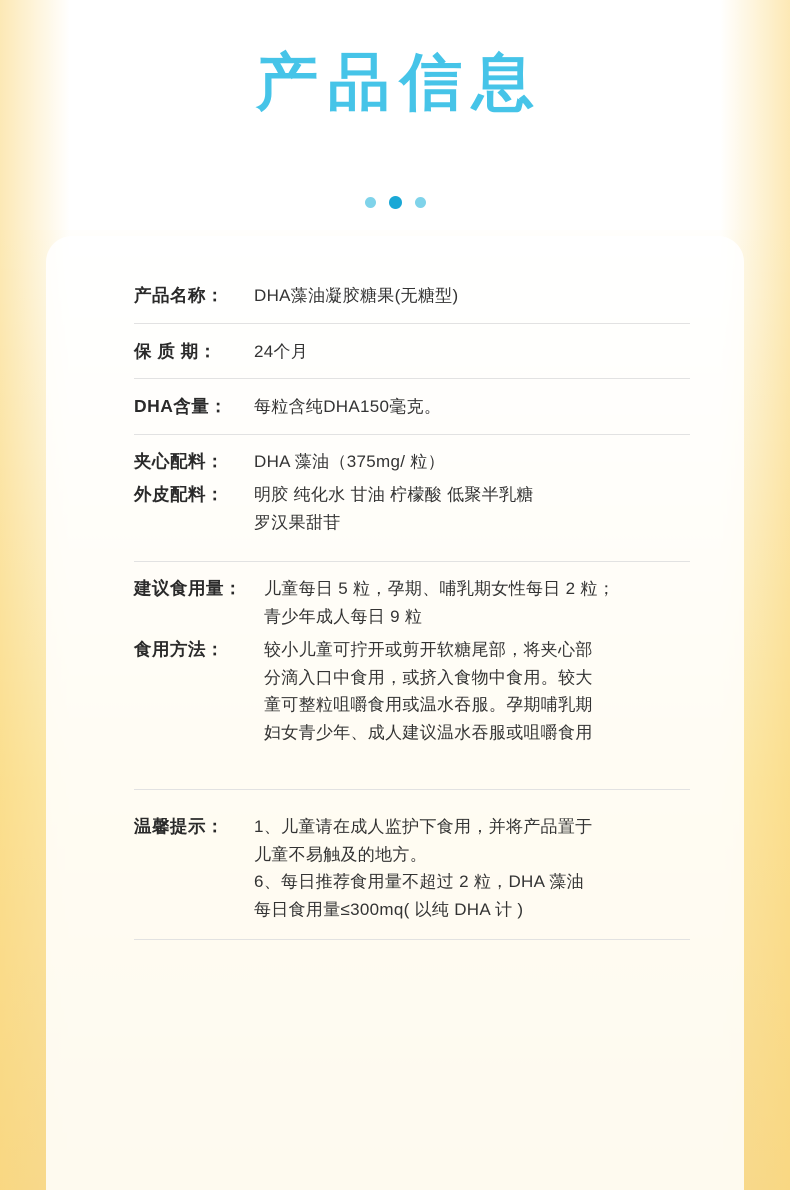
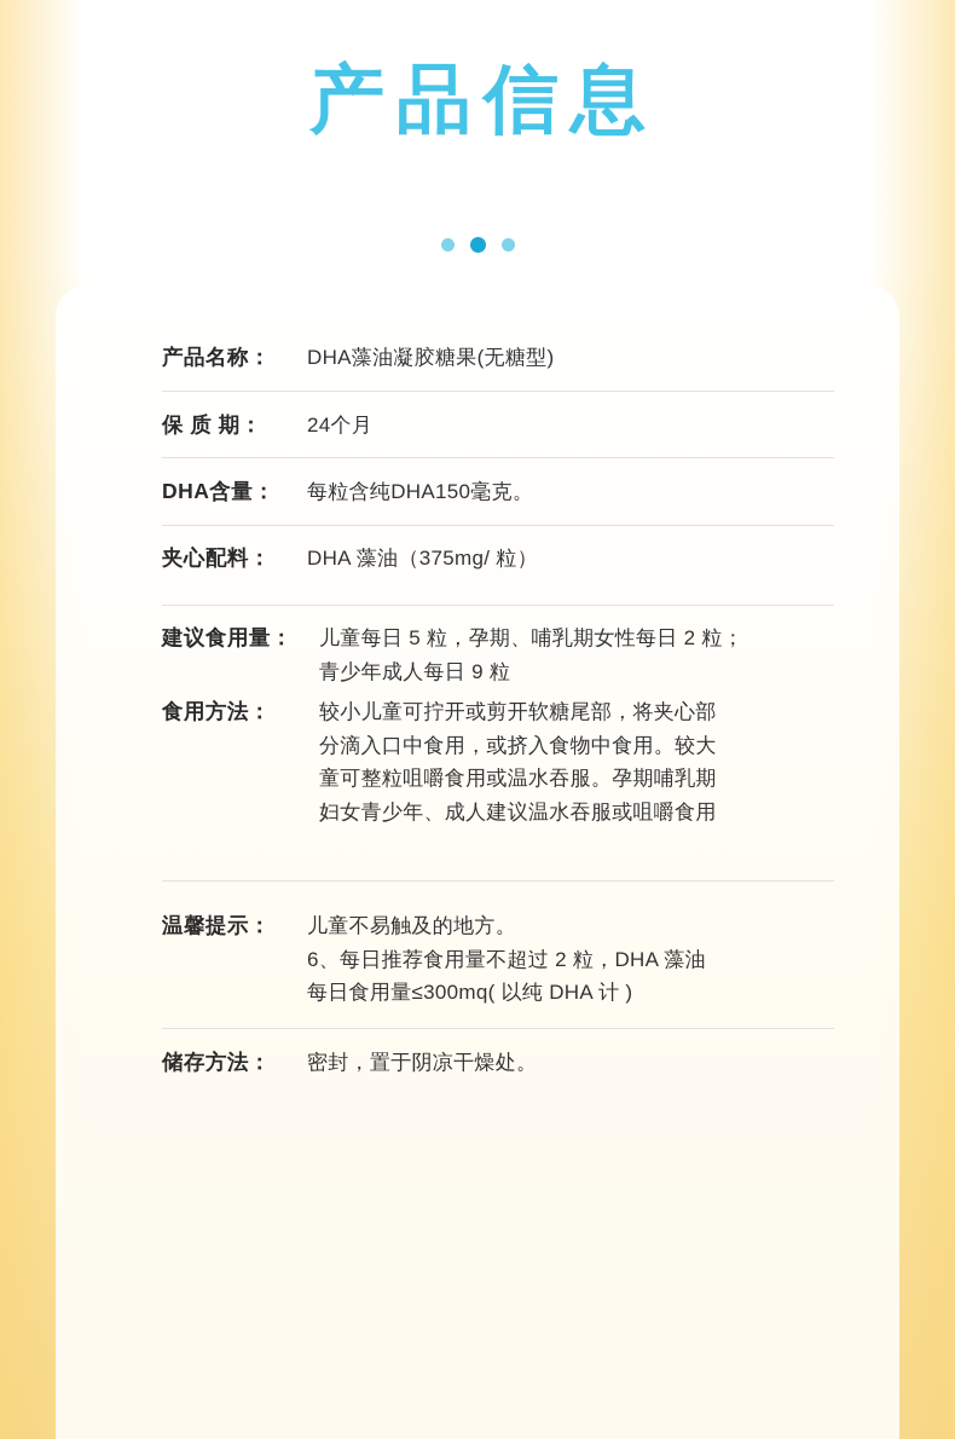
  产品信息
  产品名称：
  DHA藻油凝胶糖果(无糖型)
  保 质 期：
  24个月
  DHA含量：
  每粒含纯DHA150毫克。
  夹心配料：
  DHA 藻油（375mg/ 粒）
- 外皮配料：
- 明胶 纯化水 甘油 柠檬酸 低聚半乳糖
- 罗汉果甜苷
  建议食用量：
  儿童每日 5 粒，孕期、哺乳期女性每日 2 粒；
  青少年成人每日 9 粒
  食用方法：
  较小儿童可拧开或剪开软糖尾部，将夹心部
  分滴入口中食用，或挤入食物中食用。较大
  童可整粒咀嚼食用或温水吞服。孕期哺乳期
  妇女青少年、成人建议温水吞服或咀嚼食用
  温馨提示：
- 1、儿童请在成人监护下食用，并将产品置于
  儿童不易触及的地方。
  6、每日推荐食用量不超过 2 粒，DHA 藻油
  每日食用量≤300mq( 以纯 DHA 计 )
+ 储存方法：
+ 密封，置于阴凉干燥处。
